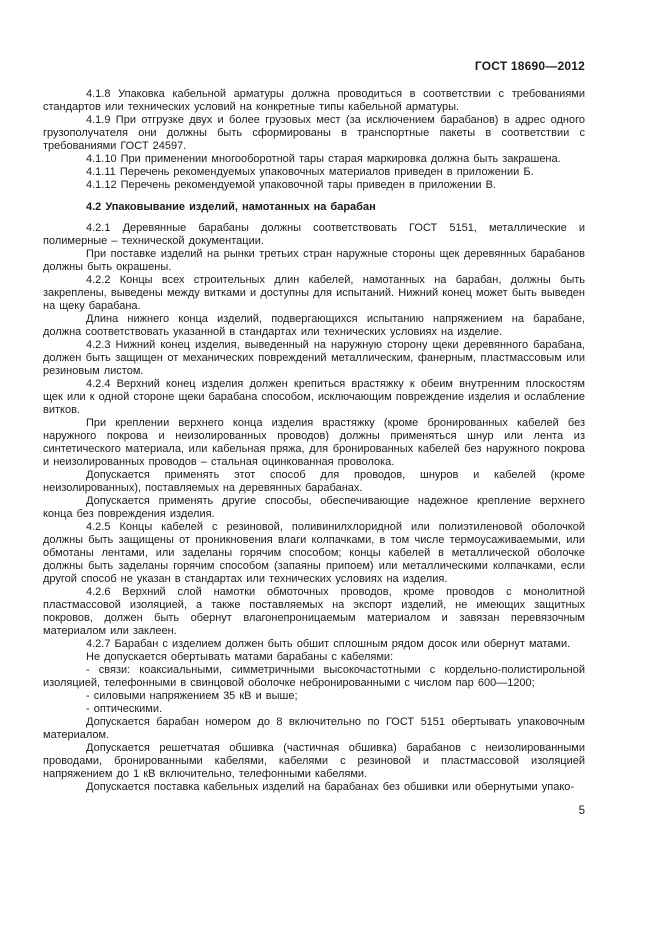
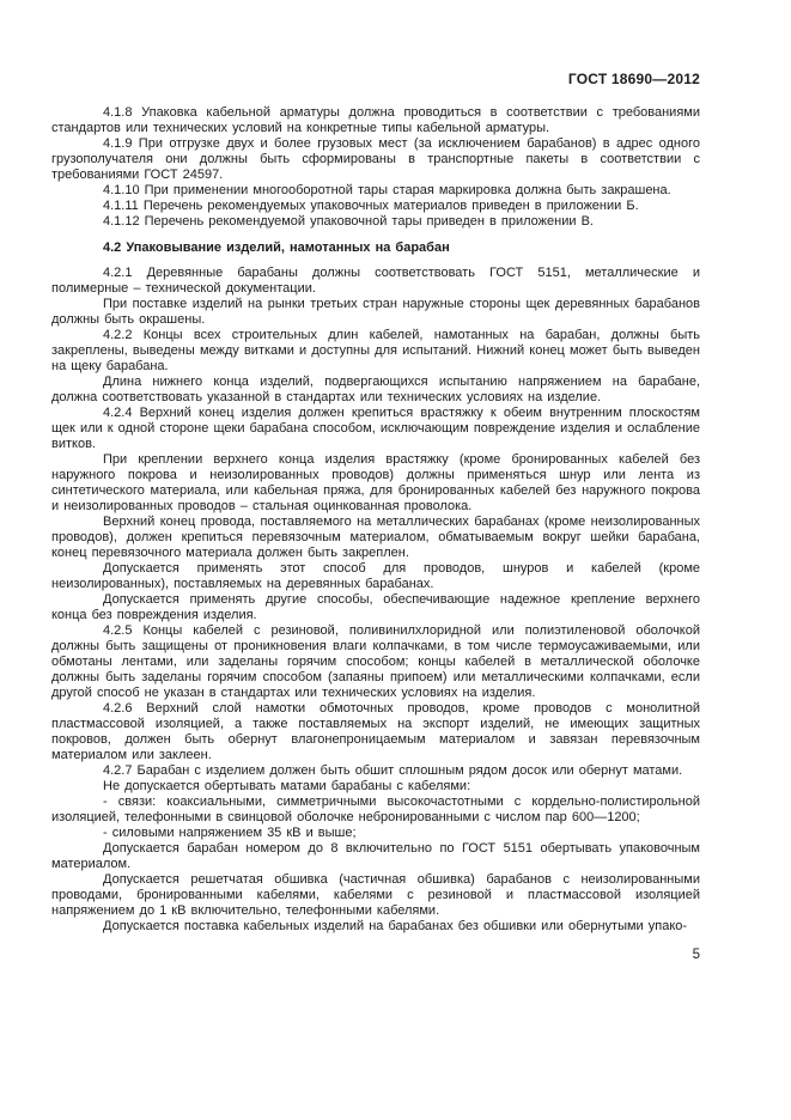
  ГОСТ 18690—2012
  4.1.8 Упаковка кабельной арматуры должна проводиться в соответствии с требованиями стандартов или технических условий на конкретные типы кабельной арматуры.
  4.1.9 При отгрузке двух и более грузовых мест (за исключением барабанов) в адрес одного грузополучателя они должны быть сформированы в транспортные пакеты в соответствии с требованиями ГОСТ 24597.
  4.1.10 При применении многооборотной тары старая маркировка должна быть закрашена.
  4.1.11 Перечень рекомендуемых упаковочных материалов приведен в приложении Б.
  4.1.12 Перечень рекомендуемой упаковочной тары приведен в приложении В.
  4.2 Упаковывание изделий, намотанных на барабан
  4.2.1 Деревянные барабаны должны соответствовать ГОСТ 5151, металлические и полимерные – технической документации.
  При поставке изделий на рынки третьих стран наружные стороны щек деревянных барабанов должны быть окрашены.
  4.2.2 Концы всех строительных длин кабелей, намотанных на барабан, должны быть закреплены, выведены между витками и доступны для испытаний. Нижний конец может быть выведен на щеку барабана.
  Длина нижнего конца изделий, подвергающихся испытанию напряжением на барабане, должна соответствовать указанной в стандартах или технических условиях на изделие.
- 4.2.3 Нижний конец изделия, выведенный на наружную сторону щеки деревянного барабана, должен быть защищен от механических повреждений металлическим, фанерным, пластмассовым или резиновым листом.
  4.2.4 Верхний конец изделия должен крепиться врастяжку к обеим внутренним плоскостям щек или к одной стороне щеки барабана способом, исключающим повреждение изделия и ослабление витков.
  При креплении верхнего конца изделия врастяжку (кроме бронированных кабелей без наружного покрова и неизолированных проводов) должны применяться шнур или лента из синтетического материала, или кабельная пряжа, для бронированных кабелей без наружного покрова и неизолированных проводов – стальная оцинкованная проволока.
+ Верхний конец провода, поставляемого на металлических барабанах (кроме неизолированных проводов), должен крепиться перевязочным материалом, обматываемым вокруг шейки барабана, конец перевязочного материала должен быть закреплен.
  Допускается применять этот способ для проводов, шнуров и кабелей (кроме неизолированных), поставляемых на деревянных барабанах.
  Допускается применять другие способы, обеспечивающие надежное крепление верхнего конца без повреждения изделия.
  4.2.5 Концы кабелей с резиновой, поливинилхлоридной или полиэтиленовой оболочкой должны быть защищены от проникновения влаги колпачками, в том числе термоусаживаемыми, или обмотаны лентами, или заделаны горячим способом; концы кабелей в металлической оболочке должны быть заделаны горячим способом (запаяны припоем) или металлическими колпачками, если другой способ не указан в стандартах или технических условиях на изделия.
  4.2.6 Верхний слой намотки обмоточных проводов, кроме проводов с монолитной пластмассовой изоляцией, а также поставляемых на экспорт изделий, не имеющих защитных покровов, должен быть обернут влагонепроницаемым материалом и завязан перевязочным материалом или заклеен.
  4.2.7 Барабан с изделием должен быть обшит сплошным рядом досок или обернут матами.
  Не допускается обертывать матами барабаны с кабелями:
  - связи: коаксиальными, симметричными высокочастотными с кордельно-полистирольной изоляцией, телефонными в свинцовой оболочке небронированными с числом пар 600—1200;
  - силовыми напряжением 35 кВ и выше;
- - оптическими.
  Допускается барабан номером до 8 включительно по ГОСТ 5151 обертывать упаковочным материалом.
  Допускается решетчатая обшивка (частичная обшивка) барабанов с неизолированными проводами, бронированными кабелями, кабелями с резиновой и пластмассовой изоляцией напряжением до 1 кВ включительно, телефонными кабелями.
  Допускается поставка кабельных изделий на барабанах без обшивки или обернутыми упако-
  5
